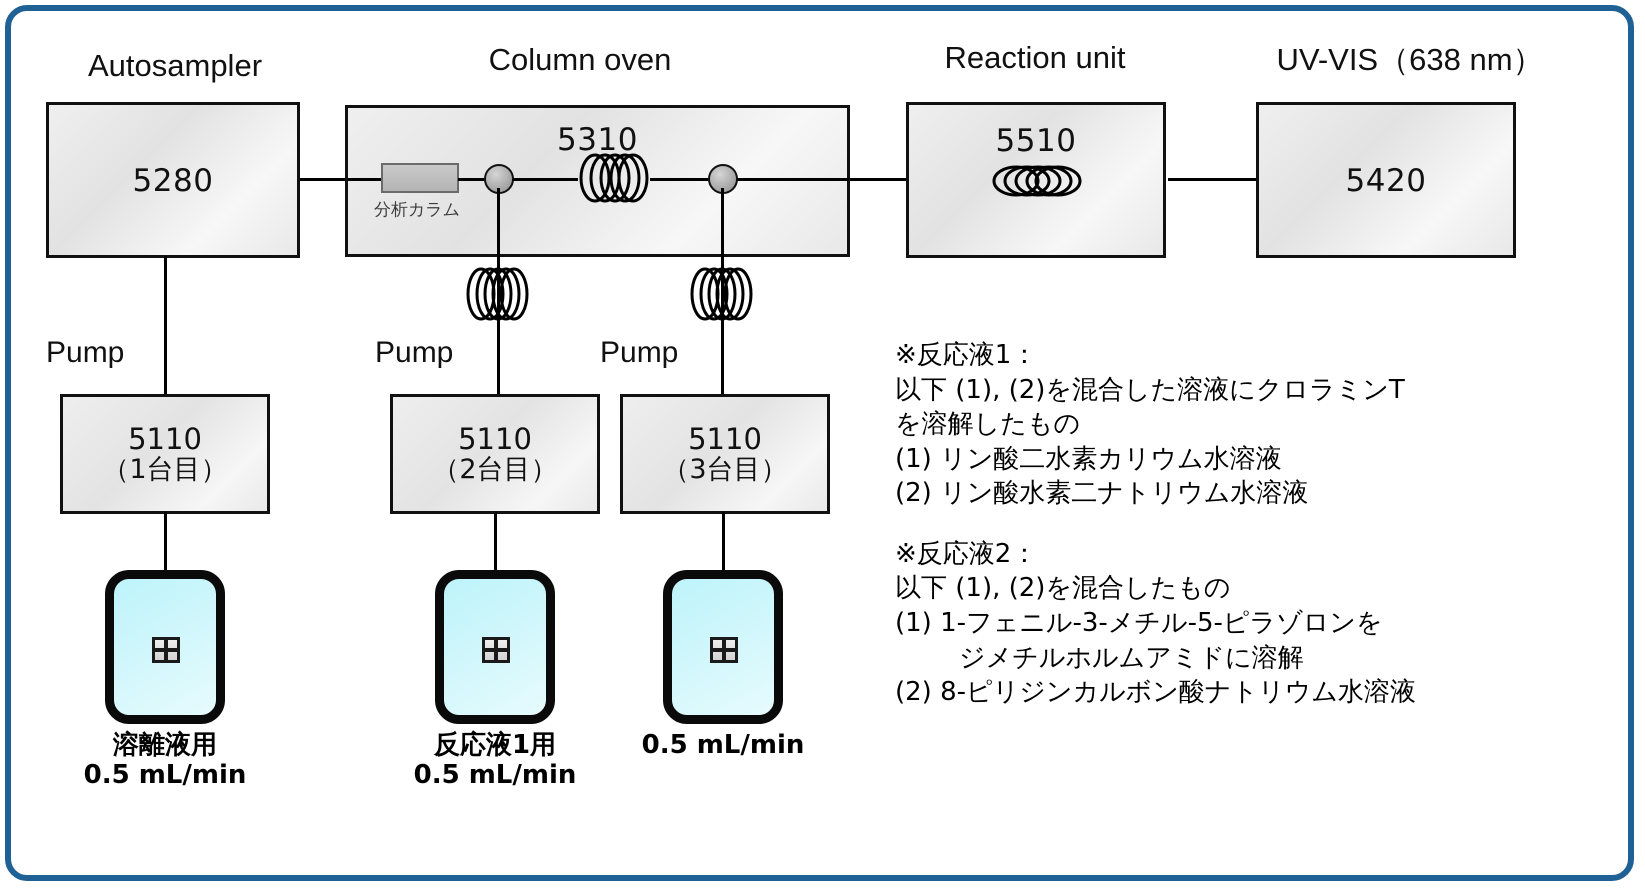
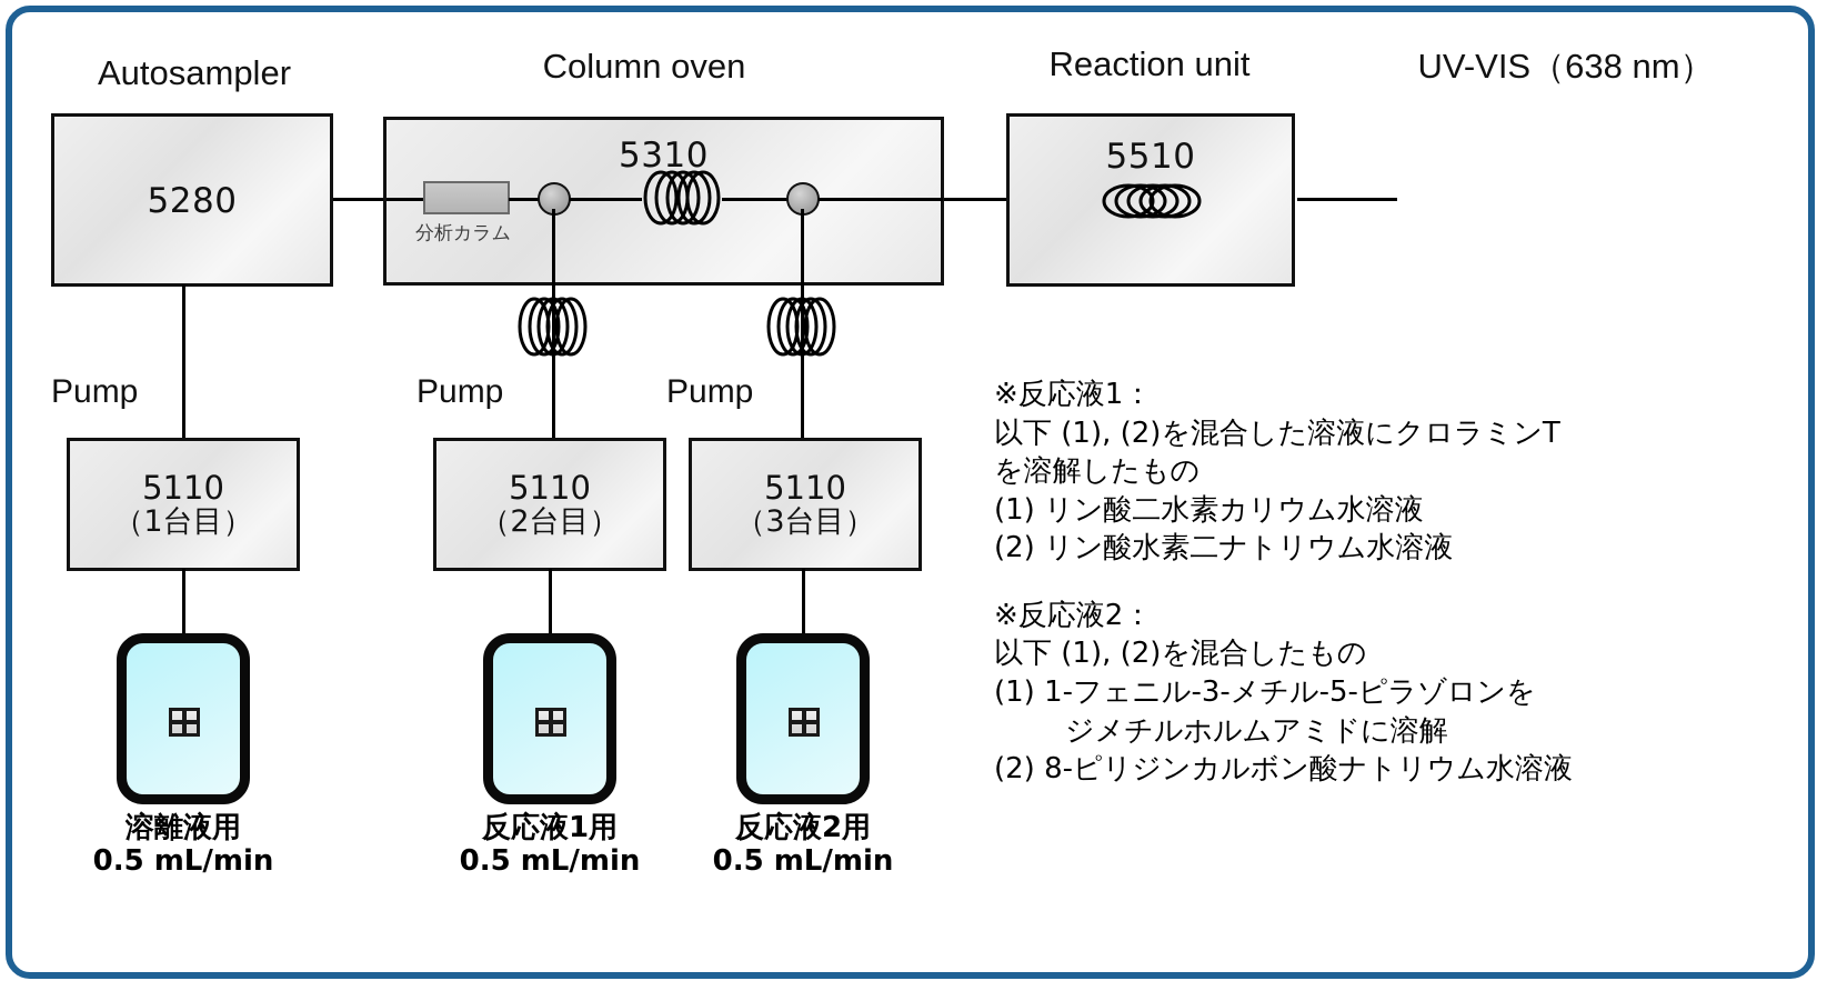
  Autosampler
  Column oven
  Reaction unit
  UV-VIS（638 nm）
  5280
  5310
  5510
- 5420
  分析カラム
  Pump
  Pump
  Pump
  5110
  （1台目）
  5110
  （2台目）
  5110
  （3台目）
  溶離液用
  0.5 mL/min
  反応液1用
  0.5 mL/min
+ 反応液2用
  0.5 mL/min
  ※反応液1：
  以下 (1), (2)を混合した溶液にクロラミンT
  を溶解したもの
  (1) リン酸二水素カリウム水溶液
  (2) リン酸水素二ナトリウム水溶液
  ※反応液2：
  以下 (1), (2)を混合したもの
  (1) 1-フェニル-3-メチル-5-ピラゾロンを
  ジメチルホルムアミドに溶解
  (2) 8-ピリジンカルボン酸ナトリウム水溶液
